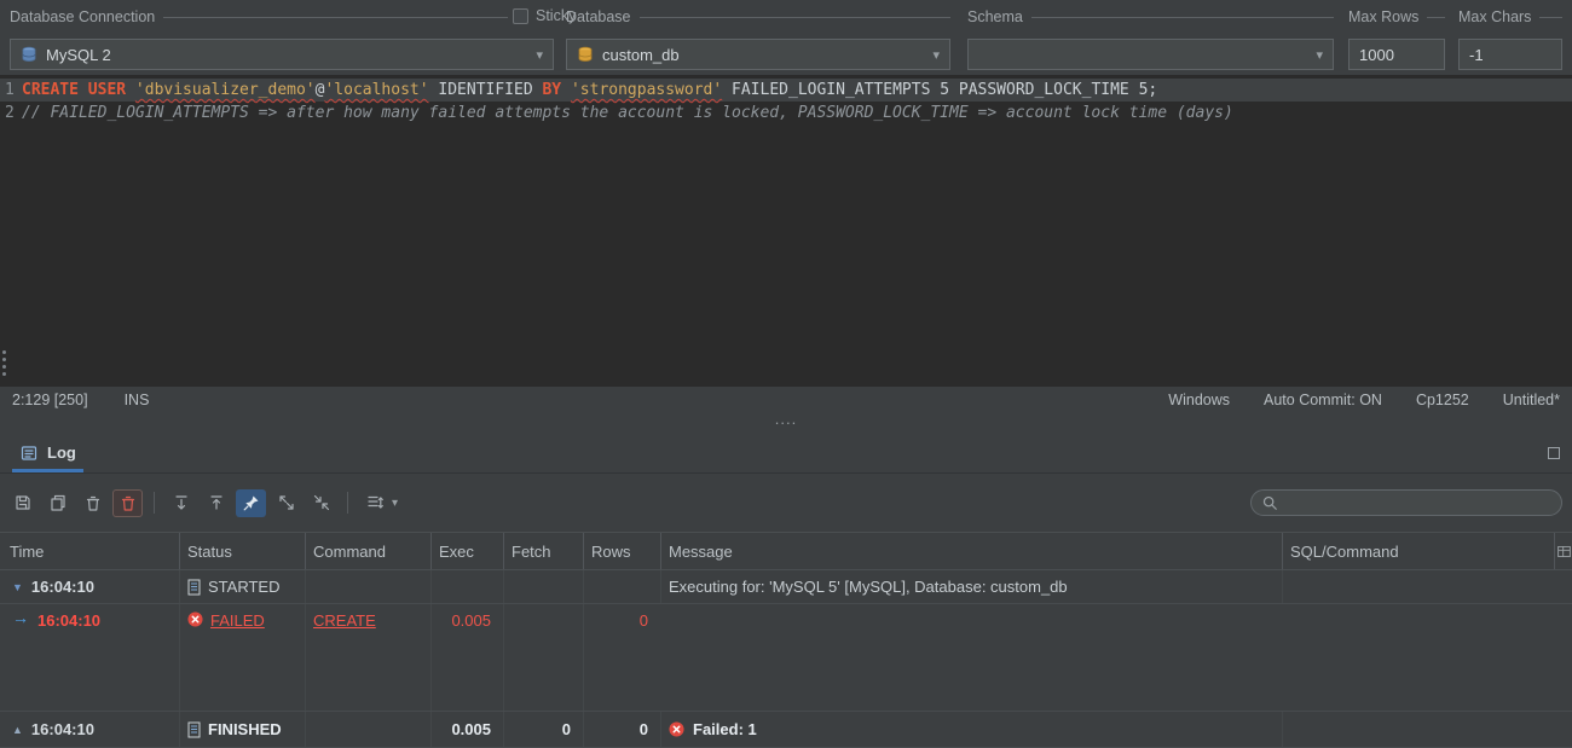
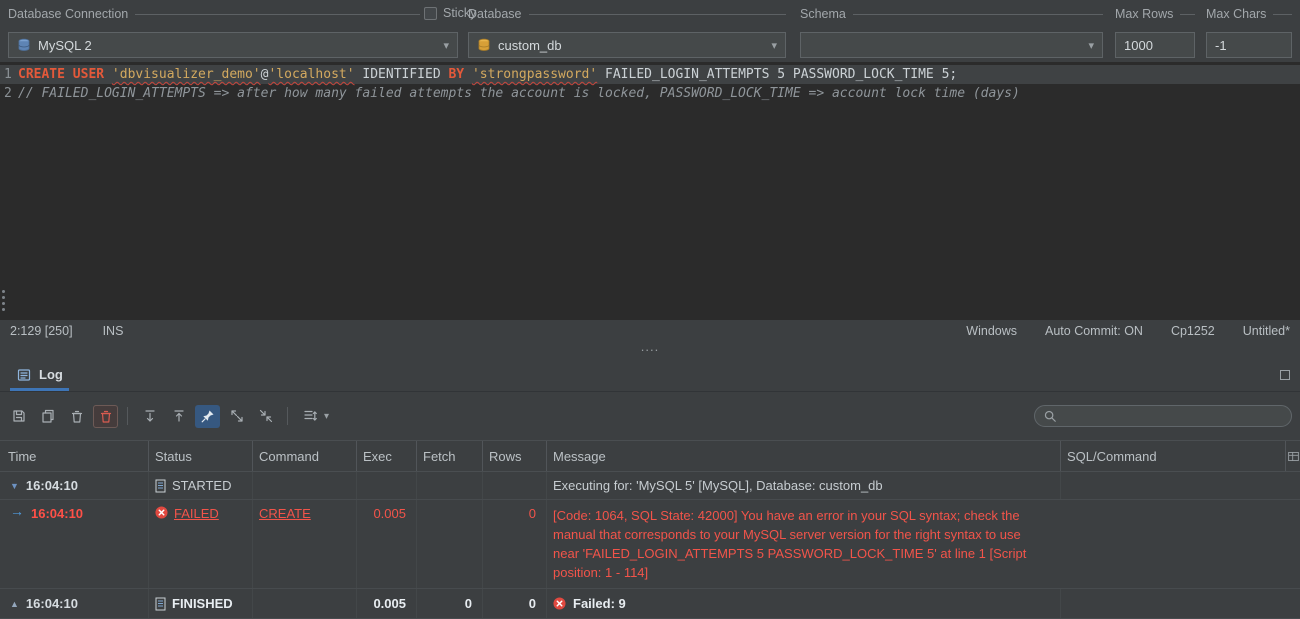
  Database Connection
  Sticky
  Database
  Schema
  Max Rows
  Max Chars
  MySQL 2
  ▾
  custom_db
  ▾
  ▾
  1000
  -1
  1
  CREATE USER 'dbvisualizer_demo'@'localhost' IDENTIFIED BY 'strongpassword' FAILED_LOGIN_ATTEMPTS 5 PASSWORD_LOCK_TIME 5;
  2
  // FAILED_LOGIN_ATTEMPTS => after how many failed attempts the account is locked, PASSWORD_LOCK_TIME => account lock time (days)
  2:129 [250]
  INS
  Windows
  Auto Commit: ON
  Cp1252
  Untitled*
  ....
  Log
  ▾
  Time
  Status
  Command
  Exec
  Fetch
  Rows
  Message
  SQL/Command
  ▼
  16:04:10
  STARTED
  Executing for: 'MySQL 5' [MySQL], Database: custom_db
  →
  16:04:10
  FAILED
  CREATE
  0.005
  0
+ [Code: 1064, SQL State: 42000] You have an error in your SQL syntax; check the manual that corresponds to your MySQL server version for the right syntax to use near 'FAILED_LOGIN_ATTEMPTS 5 PASSWORD_LOCK_TIME 5' at line 1 [Script position: 1 - 114]
  ▲
  16:04:10
  FINISHED
  0.005
  0
  0
- Failed: 1
+ Failed: 9
